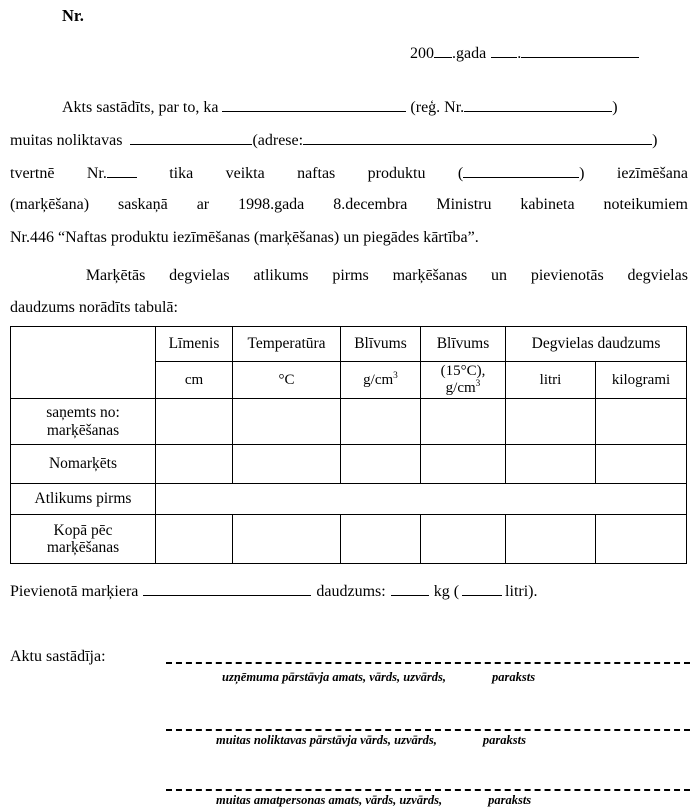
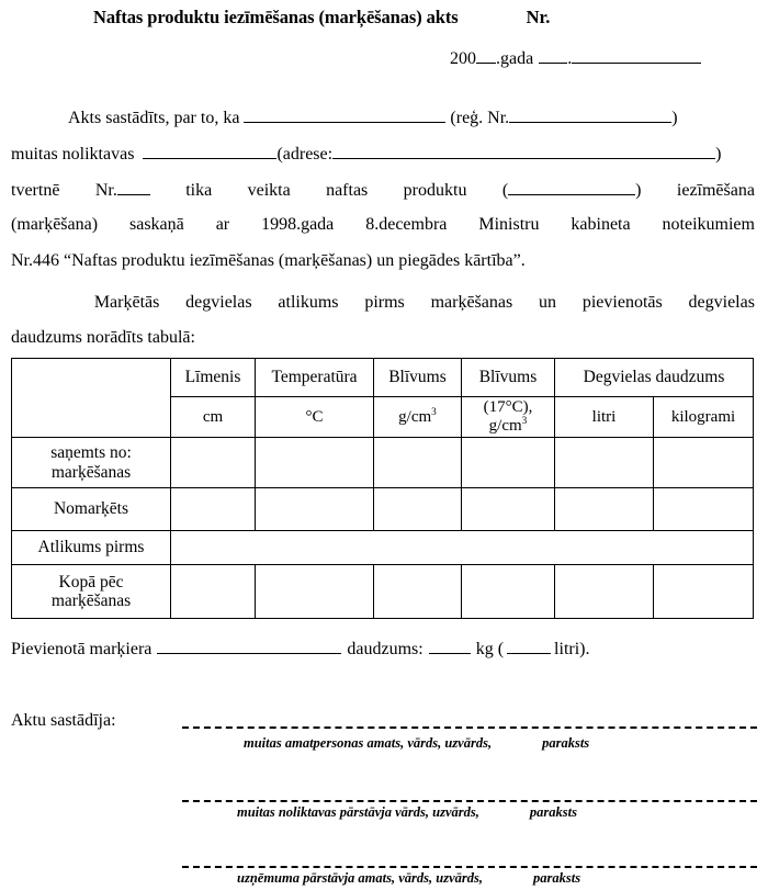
+ Naftas produktu iezīmēšanas (marķēšanas) akts
  Nr.
  200
  .gada
  .
  Akts sastādīts, par to, ka
  (reģ. Nr.
  )
  muitas noliktavas
  (adrese:
  )
  tvertnē
  Nr.
  tika
  veikta
  naftas
  produktu
  ( )
  iezīmēšana
  (marķēšana)
  saskaņā
  ar
  1998.gada
  8.decembra
  Ministru
  kabineta
  noteikumiem
  Nr.446 “Naftas produktu iezīmēšanas (marķēšanas) un piegādes kārtība”.
  Marķētās
  degvielas
  atlikums
  pirms
  marķēšanas
  un
  pievienotās
  degvielas
  daudzums norādīts tabulā:
  	Līmenis	Temperatūra	Blīvums	Blīvums	Degvielas daudzums
- cm	°C	g/cm3	(15°C), g/cm3	litri	kilogrami
+ cm	°C	g/cm3	(17°C), g/cm3	litri	kilogrami
  saņemts no: marķēšanas
  Nomarķēts
  Atlikums pirms
  Kopā pēc marķēšanas
  Pievienotā marķiera
  daudzums:
  kg (
  litri).
  Aktu sastādīja:
- uzņēmuma pārstāvja amats, vārds, uzvārds, paraksts
+ muitas amatpersonas amats, vārds, uzvārds, paraksts
  muitas noliktavas pārstāvja vārds, uzvārds, paraksts
- muitas amatpersonas amats, vārds, uzvārds, paraksts
+ uzņēmuma pārstāvja amats, vārds, uzvārds, paraksts
